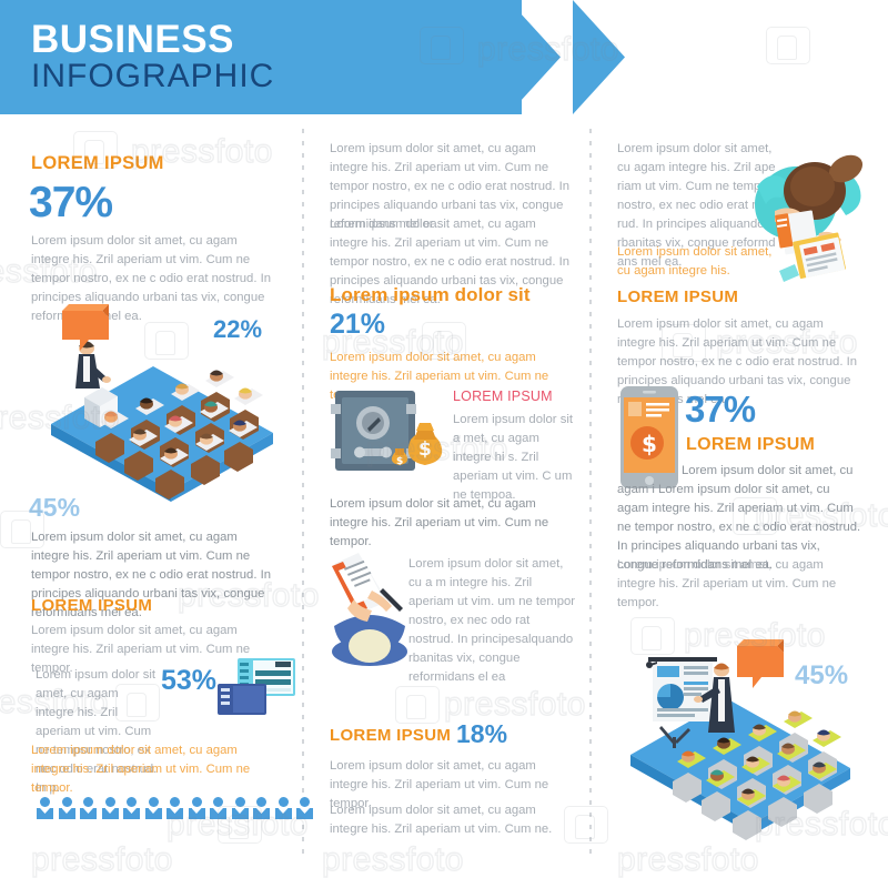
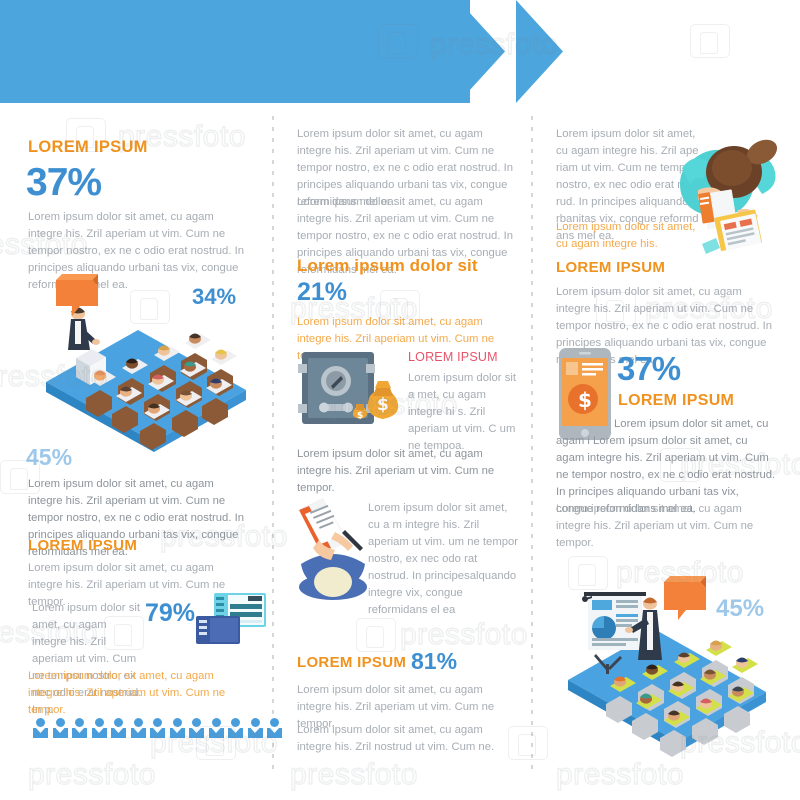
- BUSINESS
- INFOGRAPHIC
  LOREM IPSUM
  37%
  Lorem ipsum dolor sit amet, cu agam integre his. Zril aperiam ut vim. Cum ne tempor nostro, ex ne c odio erat nostrud. In principes aliquando urbani tas vix, congue reformel ea.
- 22%
+ 34%
  45%
  Lorem ipsum dolor sit amet, cu agam integre his. Zril aperiam ut vim. Cum ne tempor nostro, ex ne c odio erat nostrud. In principes aliquando urbani tas vix, congue reformidans mel ea.
  LOREM IPSUM
  Lorem ipsum dolor sit amet, cu agam integre his. Zril aperiam ut vim. Cum ne tempor.
  Lorem ipsum dolor sit amet, cu agam integre his. Zril aperiam ut vim. Cum ne tempor nostro, ex nec odio erat nostrud. In p.
- 53%
+ 79%
  Lorem ipsum dolor sit amet, cu agam integre his. Zril aperiam ut vim. Cum ne tempor.
  Lorem ipsum dolor sit amet, cu agam integre his. Zril aperiam ut vim. Cum ne tempor nostro, ex ne c odio erat nostrud. In principes aliquando urbani tas vix, congue reformidans mel ea.
  Lorem ipsum dolor sit amet, cu agam integre his. Zril aperiam ut vim. Cum ne tempor nostro, ex ne c odio erat nostrud. In principes aliquando urbani tas vix, congue reformidans mel ea.
  Lorem ipsum dolor sit
  21%
  Lorem ipsum dolor sit amet, cu agam integre his. Zril aperiam ut vim. Cum ne t
  $
  $
  LOREM IPSUM
  Lorem ipsum dolor sit a met, cu agam integre hi s. Zril aperiam ut vim. C um ne tempoa.
  Lorem ipsum dolor sit amet, cu agam integre his. Zril aperiam ut vim. Cum ne tempor.
- Lorem ipsum dolor sit amet, cu a m integre his. Zril aperiam ut vim. um ne tempor nostro, ex nec odo rat nostrud. In principesalquando rbanitas vix, congue reformidans el ea
+ Lorem ipsum dolor sit amet, cu a m integre his. Zril aperiam ut vim. um ne tempor nostro, ex nec odo rat nostrud. In principesalquando integre vix, congue reformidans el ea
  LOREM IPSUM
- 18%
+ 81%
  Lorem ipsum dolor sit amet, cu agam integre his. Zril aperiam ut vim. Cum ne tempor.
- Lorem ipsum dolor sit amet, cu agam integre his. Zril aperiam ut vim. Cum ne.
+ Lorem ipsum dolor sit amet, cu agam integre his. Zril nostrud ut vim. Cum ne.
  Lorem ipsum dolor sit amet, cu agam integre his. Zril ape riam ut vim. Cum ne tem nostro, ex nec odio erat rud. In principes aliquand rbanitas vix, congue reformd ans mel ea.
  Lorem ipsum dolor sit amet, cu agam integre his.
  LOREM IPSUM
  Lorem ipsum dolor sit amet, cu agam integre his. Zril aperiam ut vim. Cum ne tempor nostro, ex ne c odio erat nostrud. In principes aliquando urbani tas vix, congue rs mel ea.
  $
  37%
  LOREM IPSUM
  Lorem ipsum dolor sit amet, cu agam i Lorem ipsum dolor sit amet, cu agam integre his. Zril aperiam ut vim. Cum ne tempor nostro, ex ne c odio erat nostrud. In principes aliquando urbani tas vix, congue reformidans mel ea.
  Lorem ipsum dolor sit amet, cu agam integre his. Zril aperiam ut vim. Cum ne tempor.
  45%
  pressfoto
  pressfoto
  pressfoto
  pressfoto
  ressfoto
  pressfoto
  pressfoto
  pressfoto
  essfoto
  pressfoto
  pressfoto
  pressfoto
